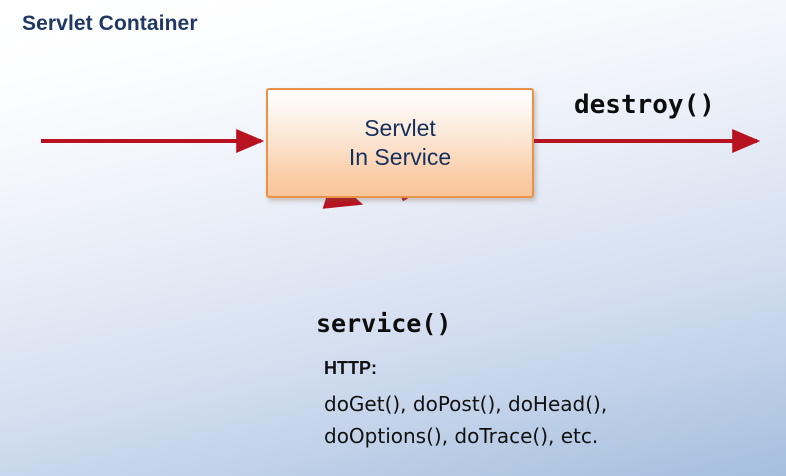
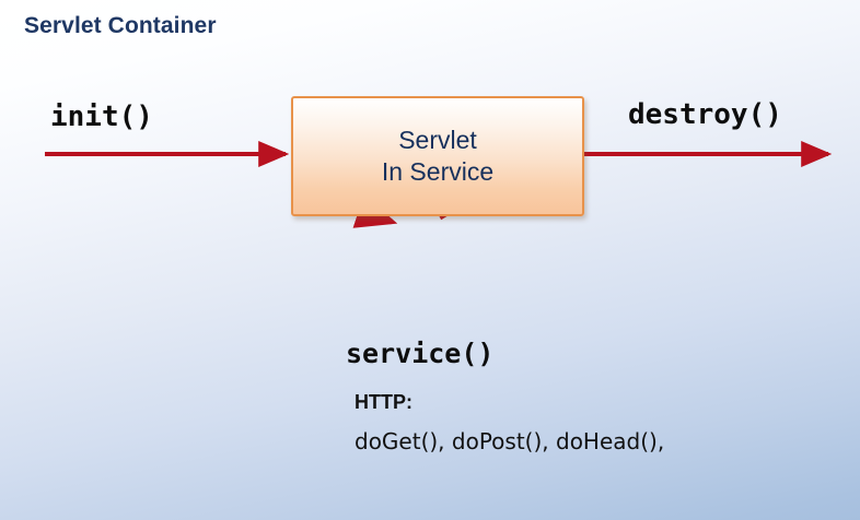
  Servlet Container
  Servlet
  In Service
+ init()
  destroy()
  service()
  HTTP:
  doGet(), doPost(), doHead(),
- doOptions(), doTrace(), etc.
